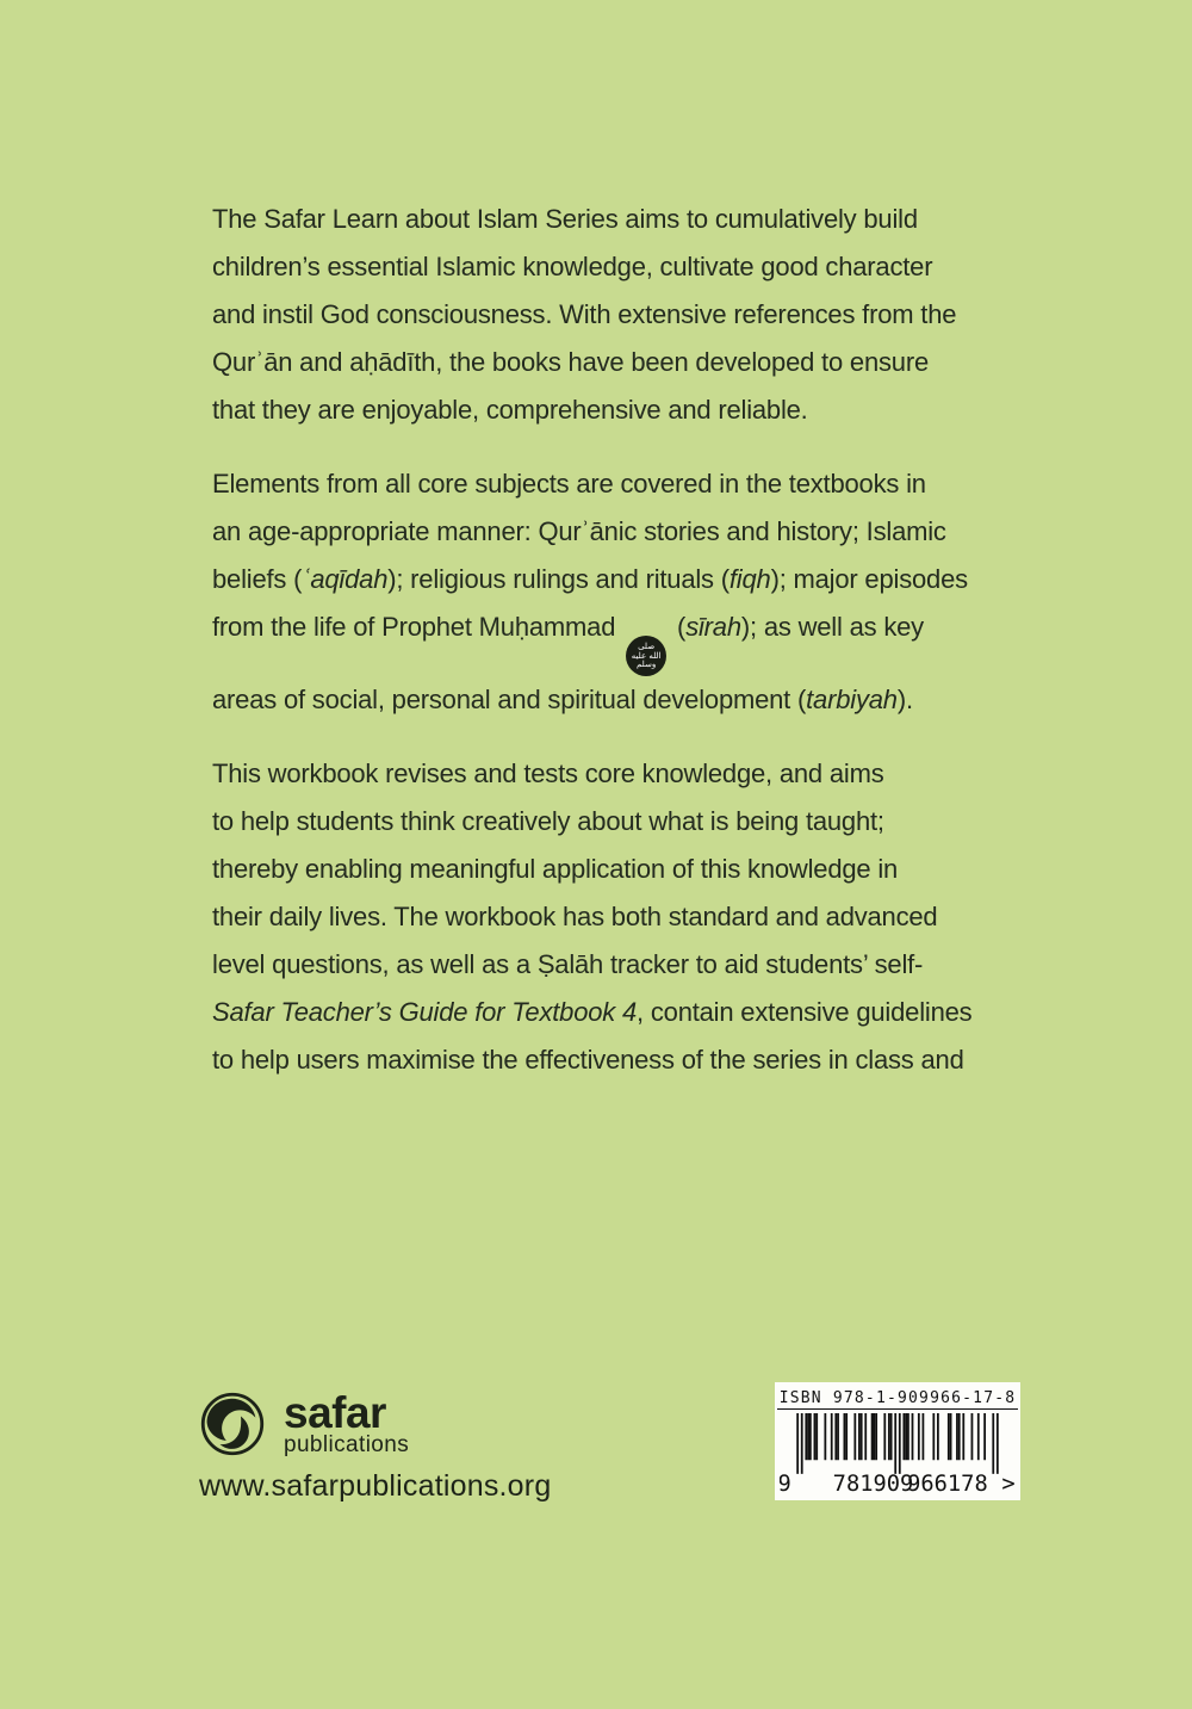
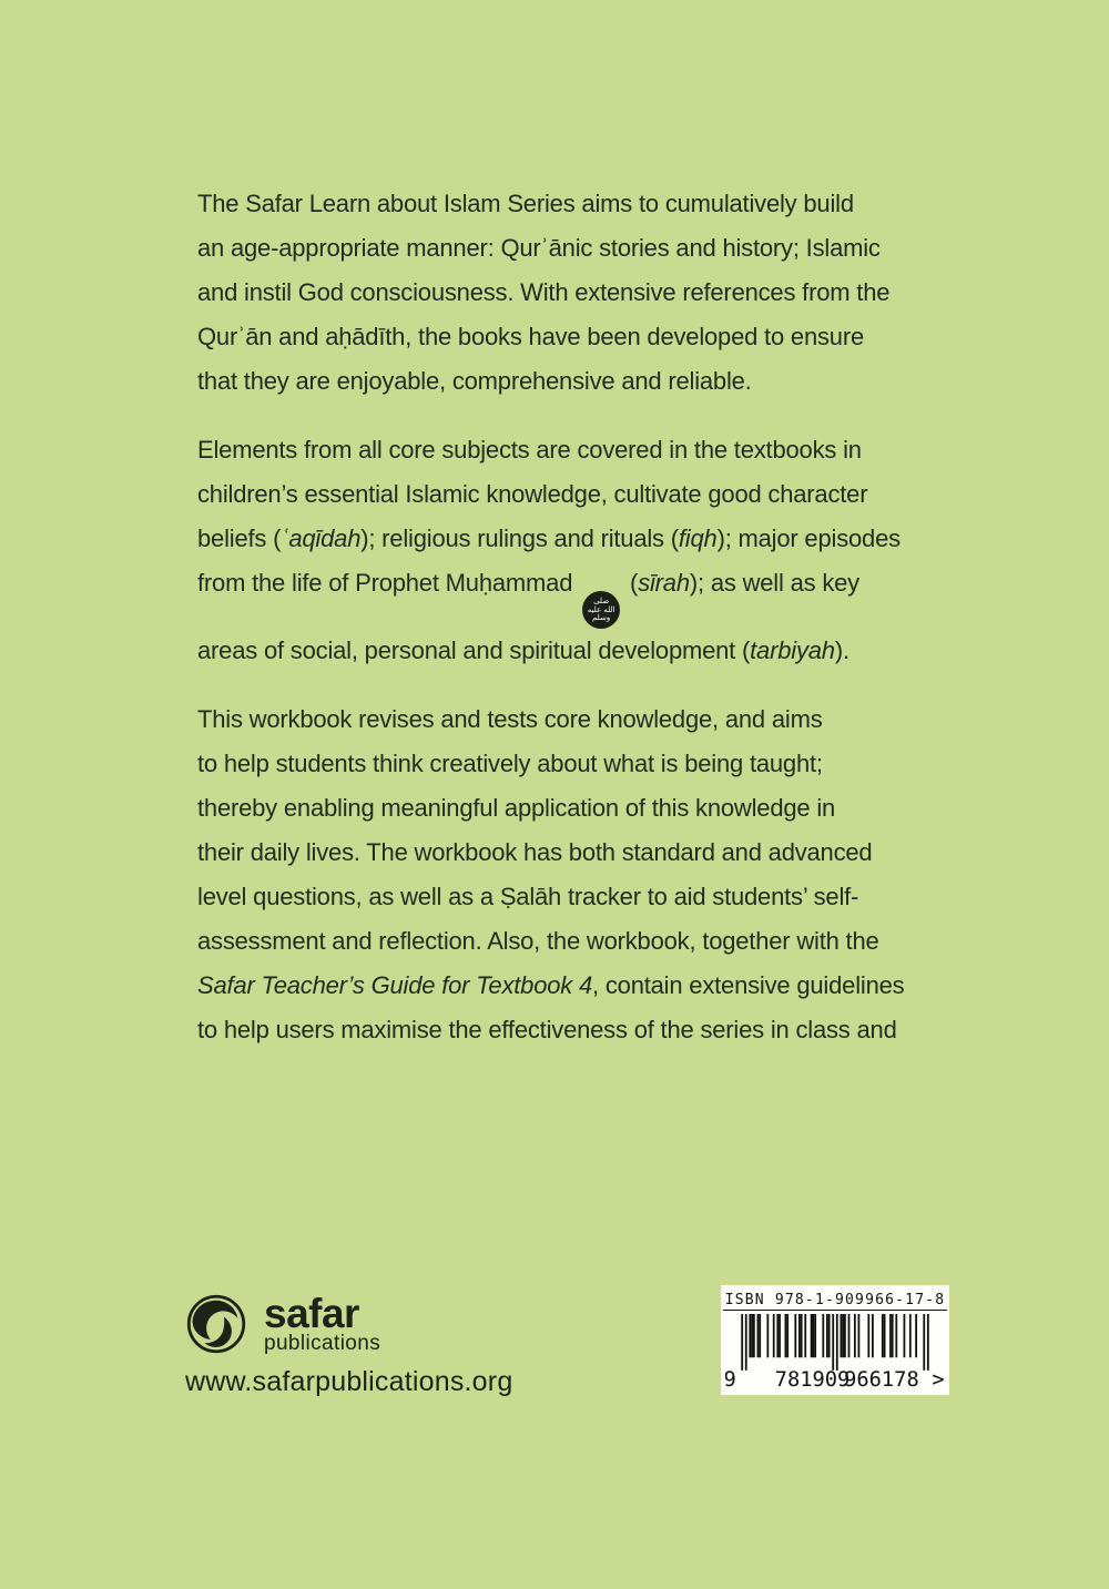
  The Safar Learn about Islam Series aims to cumulatively build
- children’s essential Islamic knowledge, cultivate good character
+ an age-appropriate manner: Qurʾānic stories and history; Islamic
  and instil God consciousness. With extensive references from the
  Qurʾān and aḥādīth, the books have been developed to ensure
  that they are enjoyable, comprehensive and reliable.
  Elements from all core subjects are covered in the textbooks in
- an age-appropriate manner: Qurʾānic stories and history; Islamic
+ children’s essential Islamic knowledge, cultivate good character
  beliefs (ʿaqīdah); religious rulings and rituals (fiqh); major episodes
  from the life of Prophet Muḥammad
  صلى
  الله عليه
  وسلم
  (sīrah); as well as key
  areas of social, personal and spiritual development (tarbiyah).
  This workbook revises and tests core knowledge, and aims
  to help students think creatively about what is being taught;
  thereby enabling meaningful application of this knowledge in
  their daily lives. The workbook has both standard and advanced
  level questions, as well as a Ṣalāh tracker to aid students’ self-
+ assessment and reflection. Also, the workbook, together with the
  Safar Teacher’s Guide for Textbook 4, contain extensive guidelines
  to help users maximise the effectiveness of the series in class and
  safar
  publications
  www.safarpublications.org
  ISBN 978-1-909966-17-8
  9
  781909
  966178
  >
